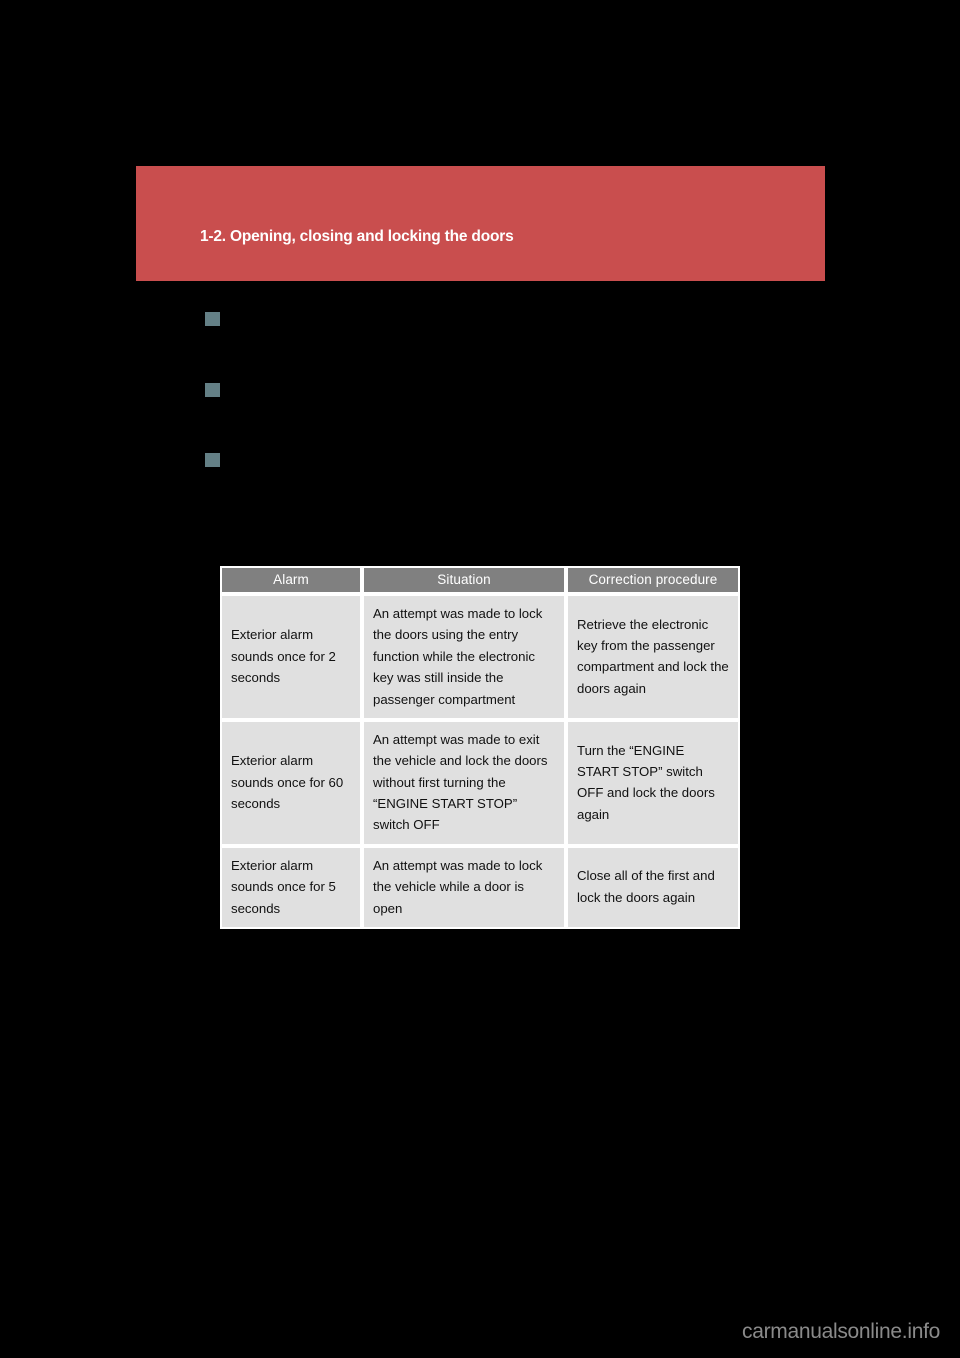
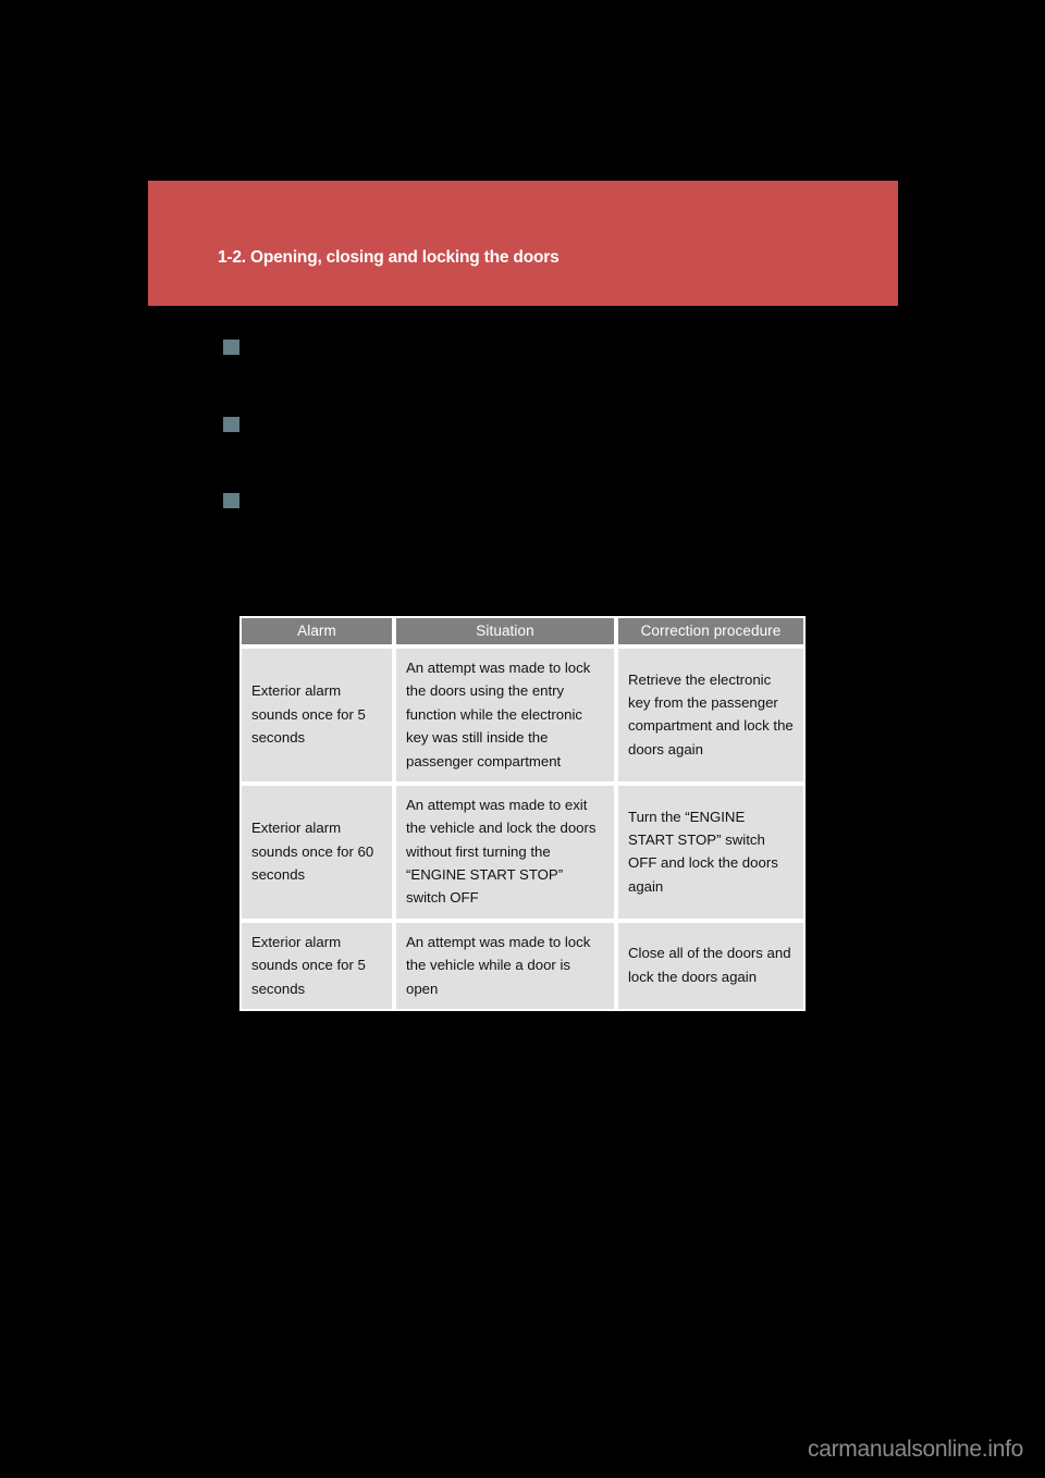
  1-2. Opening, closing and locking the doors
  Alarm	Situation	Correction procedure
- Exterior alarm sounds once for 2 seconds	An attempt was made to lock the doors using the entry function while the electronic key was still inside the passenger compartment	Retrieve the electronic key from the passenger compartment and lock the doors again
+ Exterior alarm sounds once for 5 seconds	An attempt was made to lock the doors using the entry function while the electronic key was still inside the passenger compartment	Retrieve the electronic key from the passenger compartment and lock the doors again
  Exterior alarm sounds once for 60 seconds	An attempt was made to exit the vehicle and lock the doors without first turning the “ENGINE START STOP” switch OFF	Turn the “ENGINE START STOP” switch OFF and lock the doors again
- Exterior alarm sounds once for 5 seconds	An attempt was made to lock the vehicle while a door is open	Close all of the first and lock the doors again
+ Exterior alarm sounds once for 5 seconds	An attempt was made to lock the vehicle while a door is open	Close all of the doors and lock the doors again
  carmanualsonline.info
